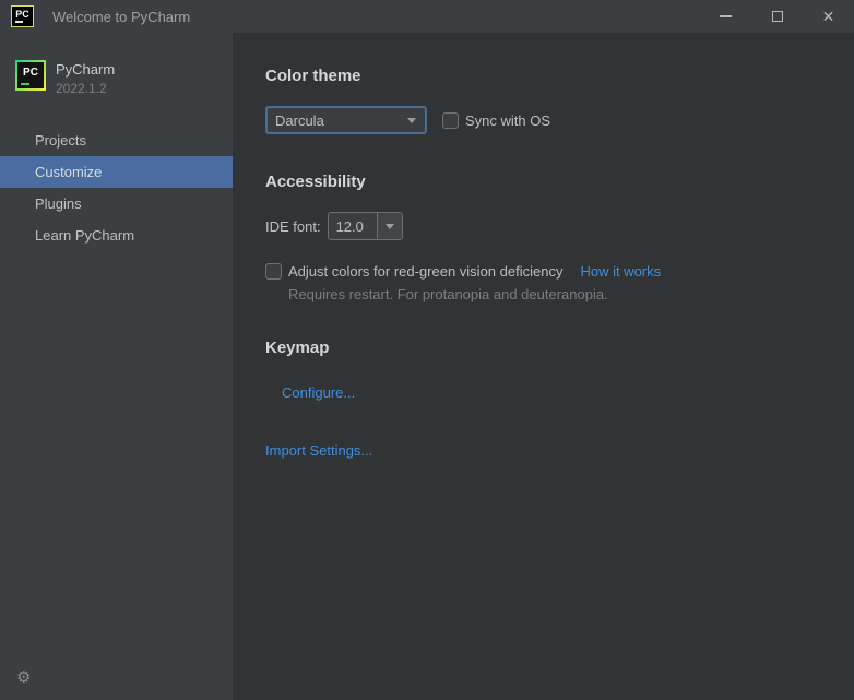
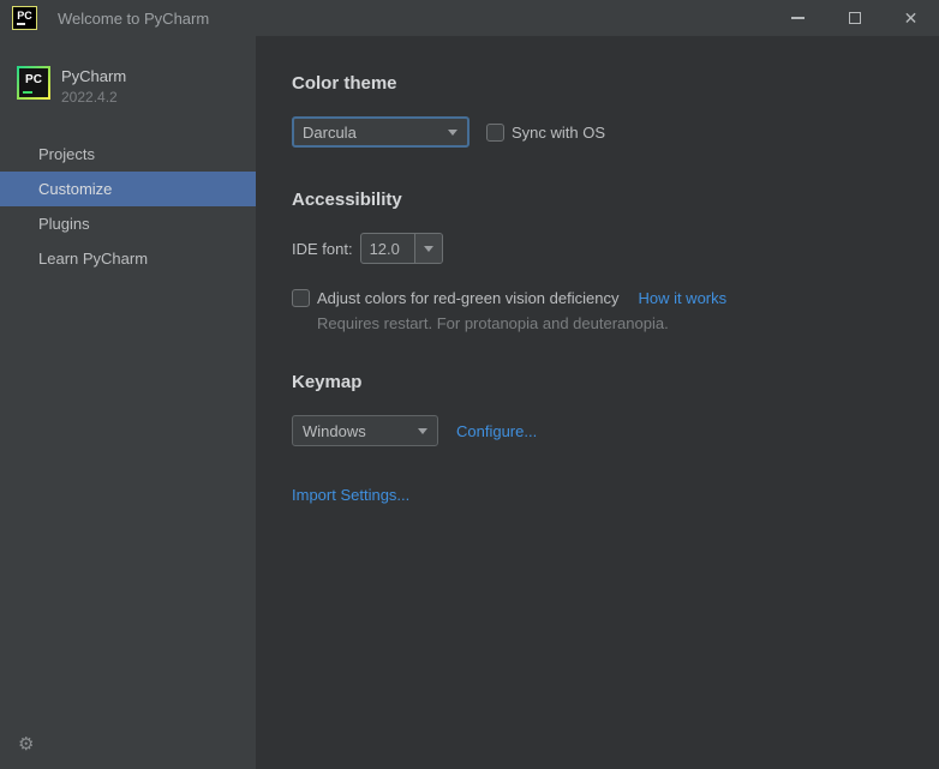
  PC
  Welcome to PyCharm
  ✕
  PC
  PyCharm
- 2022.1.2
+ 2022.4.2
  Projects
  Customize
  Plugins
  Learn PyCharm
  ⚙
  Color theme
  Darcula
  Sync with OS
  Accessibility
  IDE font:
  12.0
  Adjust colors for red-green vision deficiency
  How it works
  Requires restart. For protanopia and deuteranopia.
  Keymap
+ Windows
  Configure...
  Import Settings...
